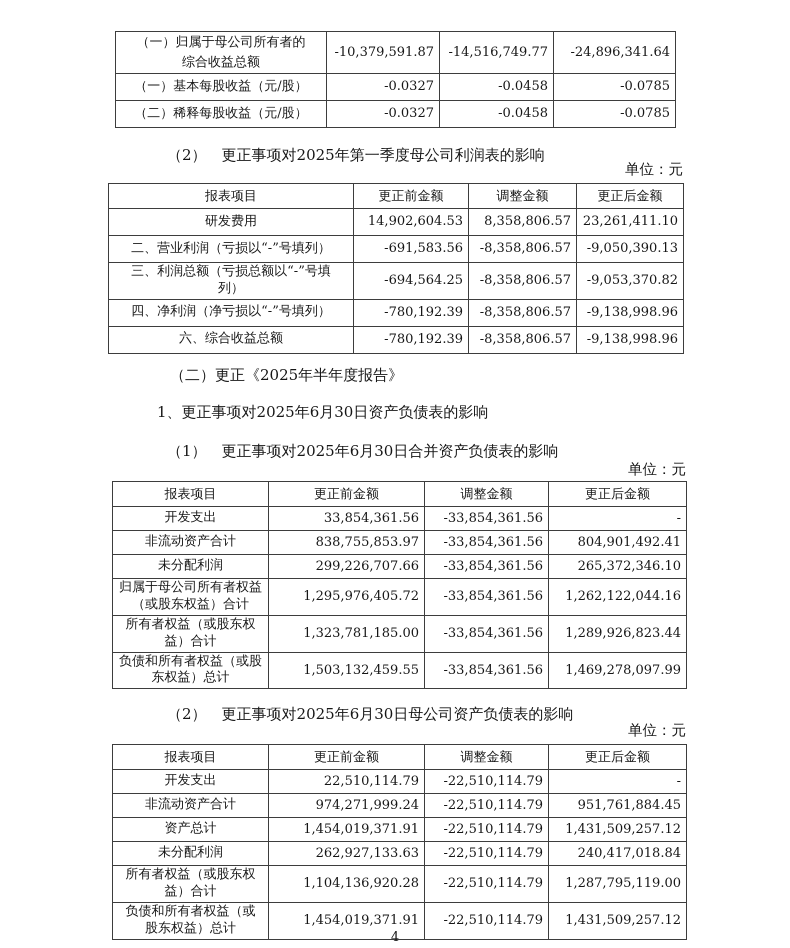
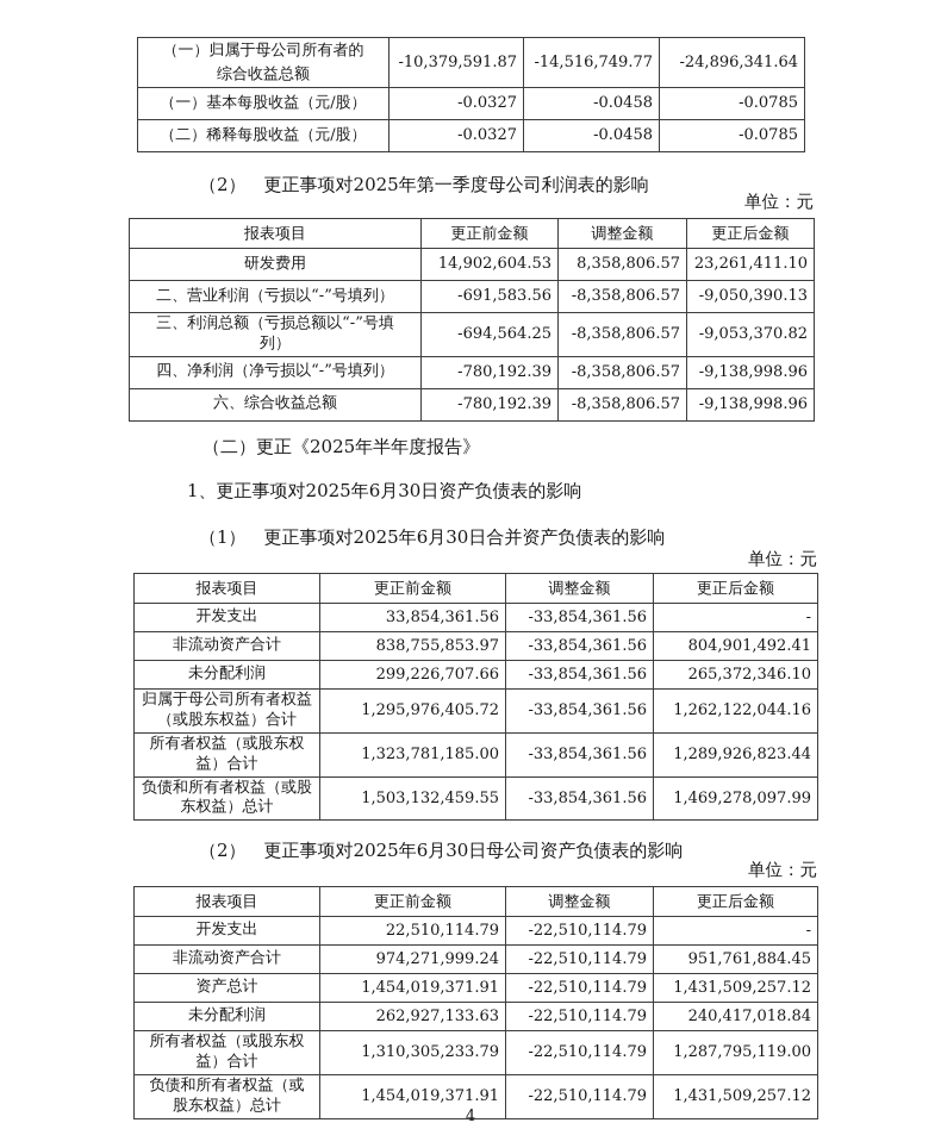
  （一）归属于母公司所有者的 综合收益总额	-10,379,591.87	-14,516,749.77	-24,896,341.64
  （一）基本每股收益（元/股）	-0.0327	-0.0458	-0.0785
  （二）稀释每股收益（元/股）	-0.0327	-0.0458	-0.0785
  （2） 更正事项对2025年第一季度母公司利润表的影响
  单位：元
  报表项目	更正前金额	调整金额	更正后金额
  研发费用	14,902,604.53	8,358,806.57	23,261,411.10
  二、营业利润（亏损以“-”号填列）	-691,583.56	-8,358,806.57	-9,050,390.13
  三、利润总额（亏损总额以“-”号填 列）	-694,564.25	-8,358,806.57	-9,053,370.82
  四、净利润（净亏损以“-”号填列）	-780,192.39	-8,358,806.57	-9,138,998.96
  六、综合收益总额	-780,192.39	-8,358,806.57	-9,138,998.96
  （二）更正《2025年半年度报告》
  1、更正事项对2025年6月30日资产负债表的影响
  （1） 更正事项对2025年6月30日合并资产负债表的影响
  单位：元
  报表项目	更正前金额	调整金额	更正后金额
  开发支出	33,854,361.56	-33,854,361.56	-
  非流动资产合计	838,755,853.97	-33,854,361.56	804,901,492.41
  未分配利润	299,226,707.66	-33,854,361.56	265,372,346.10
  归属于母公司所有者权益 （或股东权益）合计	1,295,976,405.72	-33,854,361.56	1,262,122,044.16
  所有者权益（或股东权 益）合计	1,323,781,185.00	-33,854,361.56	1,289,926,823.44
  负债和所有者权益（或股 东权益）总计	1,503,132,459.55	-33,854,361.56	1,469,278,097.99
  （2） 更正事项对2025年6月30日母公司资产负债表的影响
  单位：元
  报表项目	更正前金额	调整金额	更正后金额
  开发支出	22,510,114.79	-22,510,114.79	-
  非流动资产合计	974,271,999.24	-22,510,114.79	951,761,884.45
  资产总计	1,454,019,371.91	-22,510,114.79	1,431,509,257.12
  未分配利润	262,927,133.63	-22,510,114.79	240,417,018.84
- 所有者权益（或股东权 益）合计	1,104,136,920.28	-22,510,114.79	1,287,795,119.00
+ 所有者权益（或股东权 益）合计	1,310,305,233.79	-22,510,114.79	1,287,795,119.00
  负债和所有者权益（或 股东权益）总计	1,454,019,371.91	-22,510,114.79	1,431,509,257.12
  4
